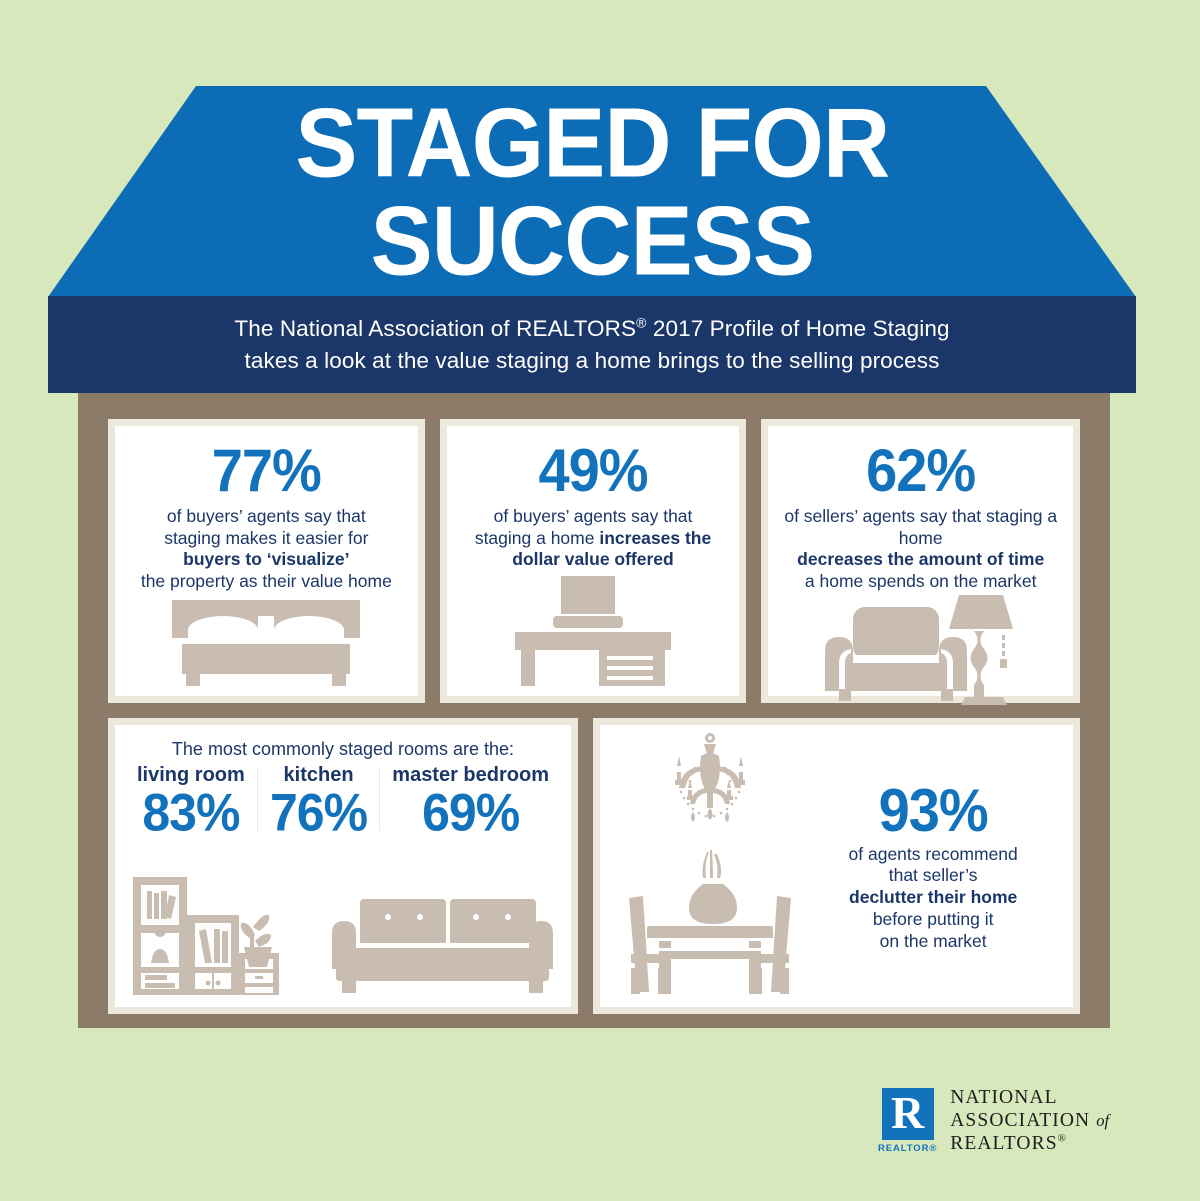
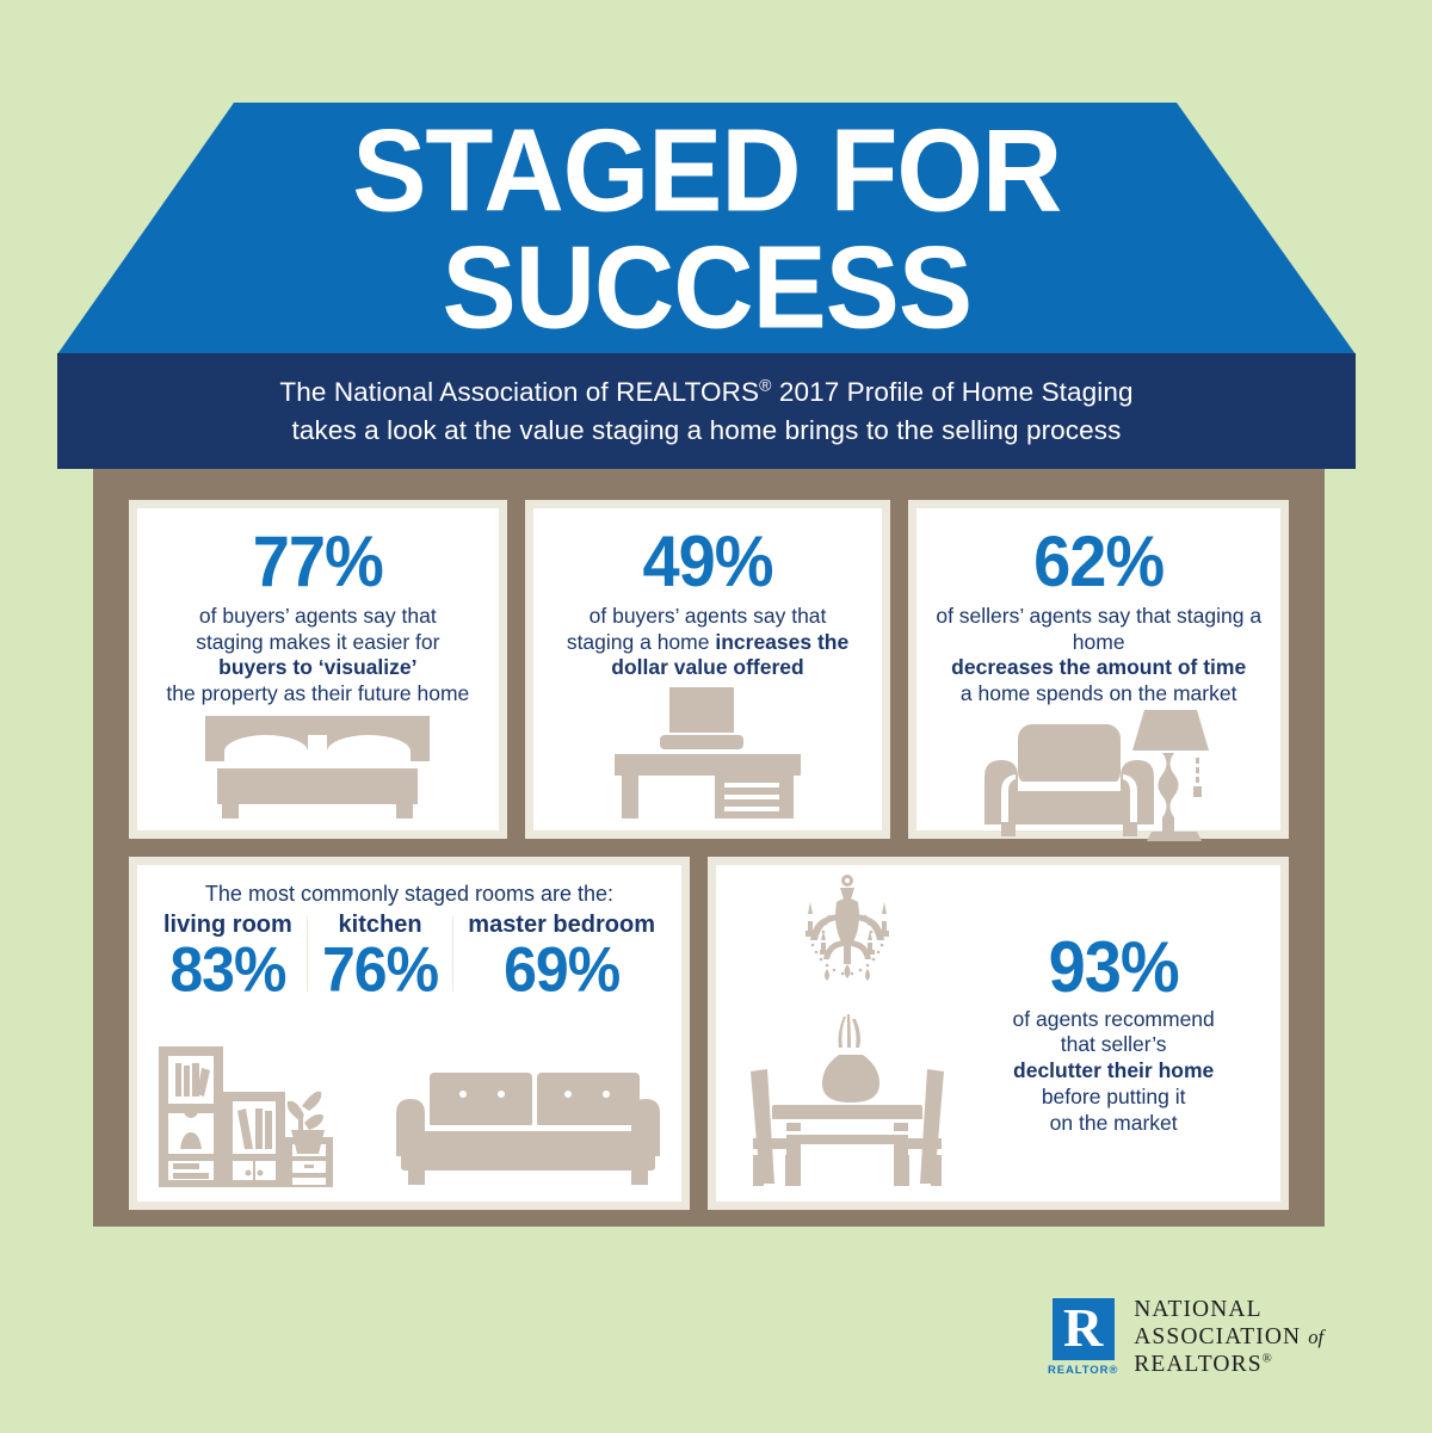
  STAGED FOR
  SUCCESS
  The National Association of REALTORS® 2017 Profile of Home Staging
  takes a look at the value staging a home brings to the selling process
  77%
  of buyers’ agents say that
  staging makes it easier for
  buyers to ‘visualize’
- the property as their value home
+ the property as their future home
  49%
  of buyers’ agents say that
  staging a home increases the
  dollar value offered
  62%
  of sellers’ agents say that staging a home
  decreases the amount of time
  a home spends on the market
  The most commonly staged rooms are the:
  living room
  83%
  kitchen
  76%
  master bedroom
  69%
  93%
  of agents recommend
  that seller’s
  declutter their home
  before putting it
  on the market
  R
  REALTOR®
  NATIONAL
  ASSOCIATION of
  REALTORS®
